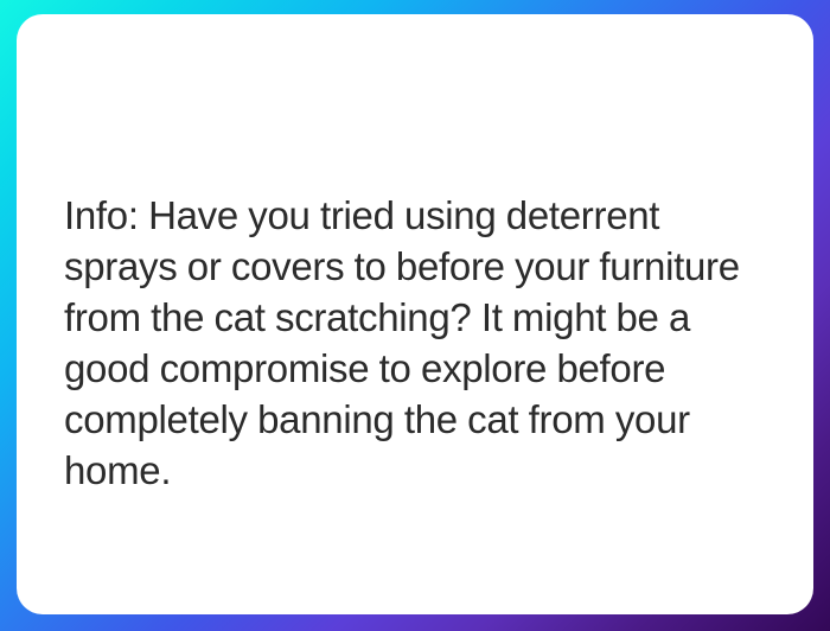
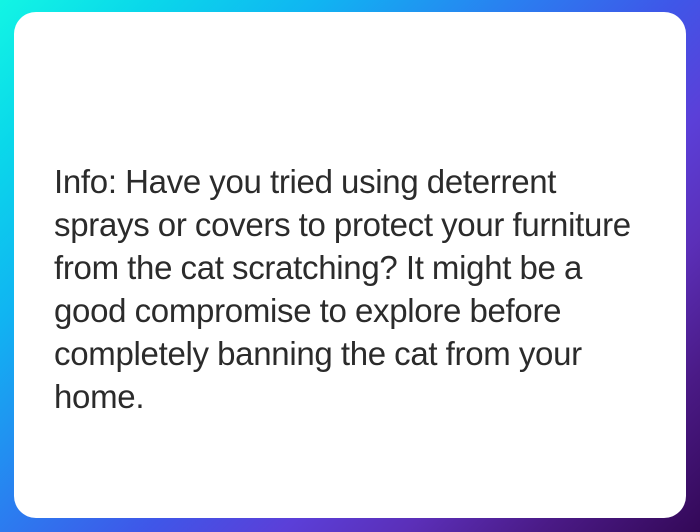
- Info: Have you tried using deterrent sprays or covers to before your furniture from the cat scratching? It might be a good compromise to explore before completely banning the cat from your home.
+ Info: Have you tried using deterrent sprays or covers to protect your furniture from the cat scratching? It might be a good compromise to explore before completely banning the cat from your home.
